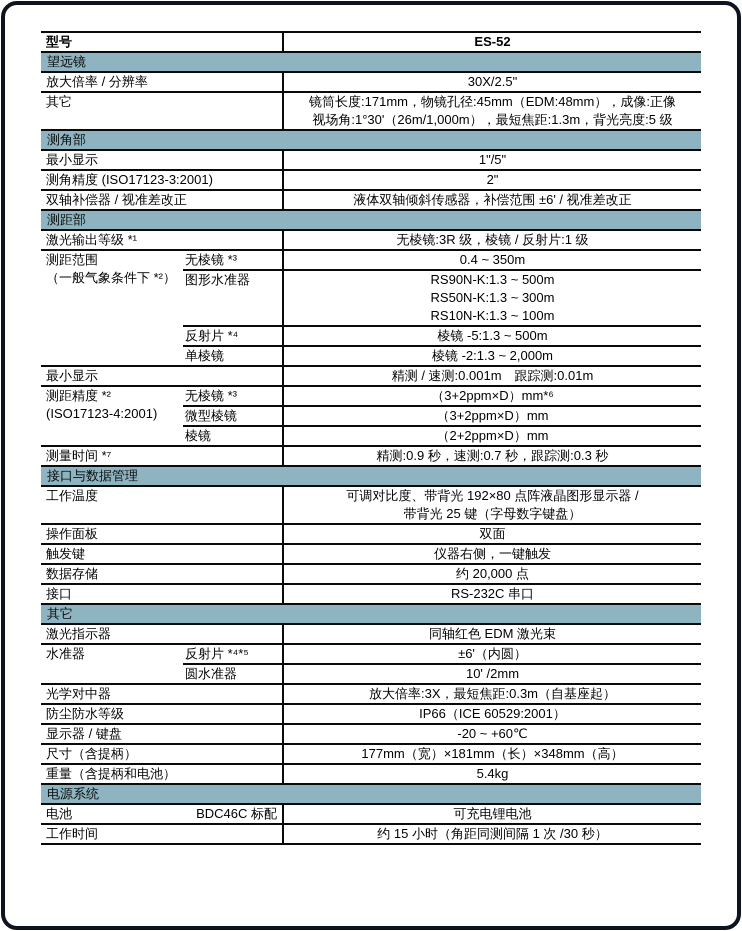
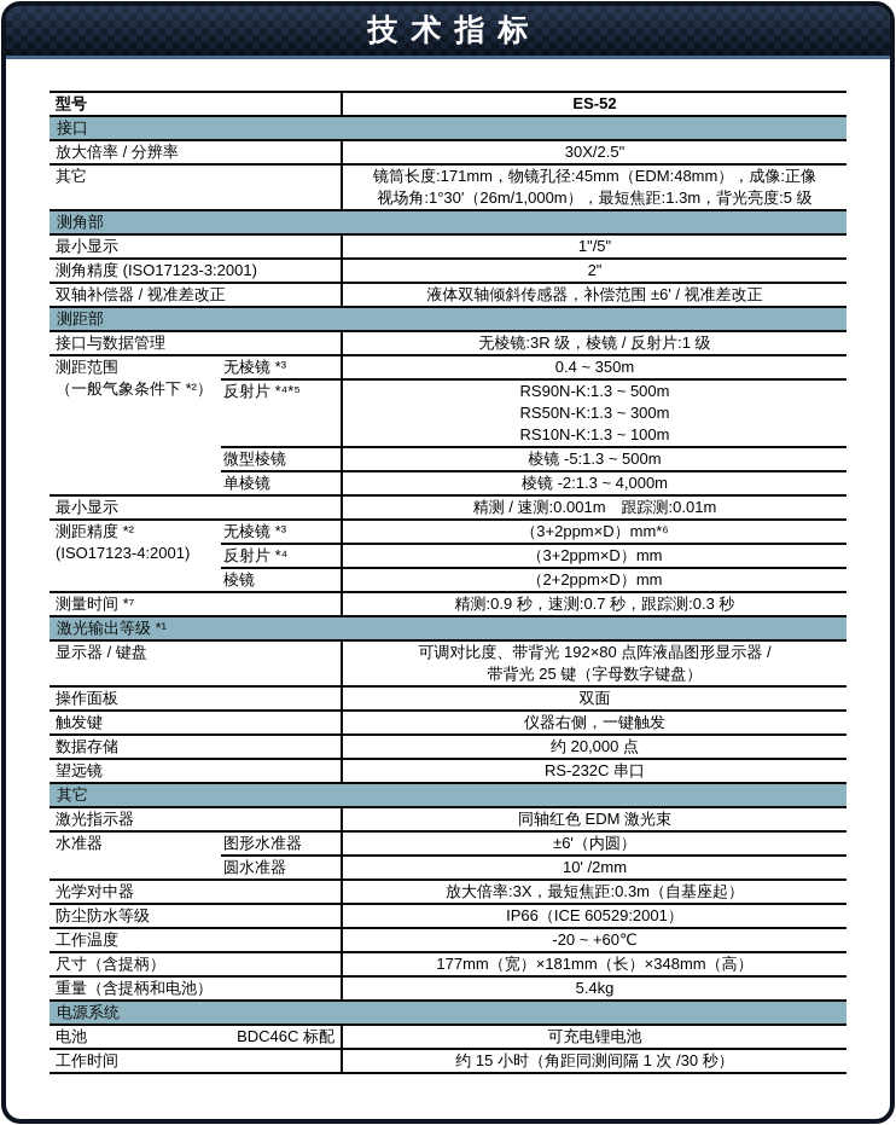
+ 技术指标
  型号	ES-52
- 望远镜
+ 接口
  放大倍率 / 分辨率	30X/2.5"
  其它	镜筒长度:171mm，物镜孔径:45mm（EDM:48mm），成像:正像 视场角:1°30'（26m/1,000m），最短焦距:1.3m，背光亮度:5 级
  测角部
  最小显示	1"/5"
  测角精度 (ISO17123-3:2001)	2"
  双轴补偿器 / 视准差改正	液体双轴倾斜传感器，补偿范围 ±6' / 视准差改正
  测距部
- 激光输出等级 *¹	无棱镜:3R 级，棱镜 / 反射片:1 级
+ 接口与数据管理	无棱镜:3R 级，棱镜 / 反射片:1 级
  测距范围 （一般气象条件下 *²）	无棱镜 *³	0.4 ~ 350m
- 图形水准器	RS90N-K:1.3 ~ 500m RS50N-K:1.3 ~ 300m RS10N-K:1.3 ~ 100m
+ 反射片 *⁴*⁵	RS90N-K:1.3 ~ 500m RS50N-K:1.3 ~ 300m RS10N-K:1.3 ~ 100m
- 反射片 *⁴	棱镜 -5:1.3 ~ 500m
+ 微型棱镜	棱镜 -5:1.3 ~ 500m
- 单棱镜	棱镜 -2:1.3 ~ 2,000m
+ 单棱镜	棱镜 -2:1.3 ~ 4,000m
  最小显示	精测 / 速测:0.001m 跟踪测:0.01m
  测距精度 *² (ISO17123-4:2001)	无棱镜 *³	（3+2ppm×D）mm*⁶
- 微型棱镜	（3+2ppm×D）mm
+ 反射片 *⁴	（3+2ppm×D）mm
  棱镜	（2+2ppm×D）mm
  测量时间 *⁷	精测:0.9 秒，速测:0.7 秒，跟踪测:0.3 秒
- 接口与数据管理
+ 激光输出等级 *¹
- 工作温度	可调对比度、带背光 192×80 点阵液晶图形显示器 / 带背光 25 键（字母数字键盘）
+ 显示器 / 键盘	可调对比度、带背光 192×80 点阵液晶图形显示器 / 带背光 25 键（字母数字键盘）
  操作面板	双面
  触发键	仪器右侧，一键触发
  数据存储	约 20,000 点
- 接口	RS-232C 串口
+ 望远镜	RS-232C 串口
  其它
  激光指示器	同轴红色 EDM 激光束
- 水准器	反射片 *⁴*⁵	±6'（内圆）
+ 水准器	图形水准器	±6'（内圆）
  圆水准器	10' /2mm
  光学对中器	放大倍率:3X，最短焦距:0.3m（自基座起）
  防尘防水等级	IP66（ICE 60529:2001）
- 显示器 / 键盘	-20 ~ +60℃
+ 工作温度	-20 ~ +60℃
  尺寸（含提柄）	177mm（宽）×181mm（长）×348mm（高）
  重量（含提柄和电池）	5.4kg
  电源系统
  电池 BDC46C 标配	可充电锂电池
  工作时间	约 15 小时（角距同测间隔 1 次 /30 秒）
